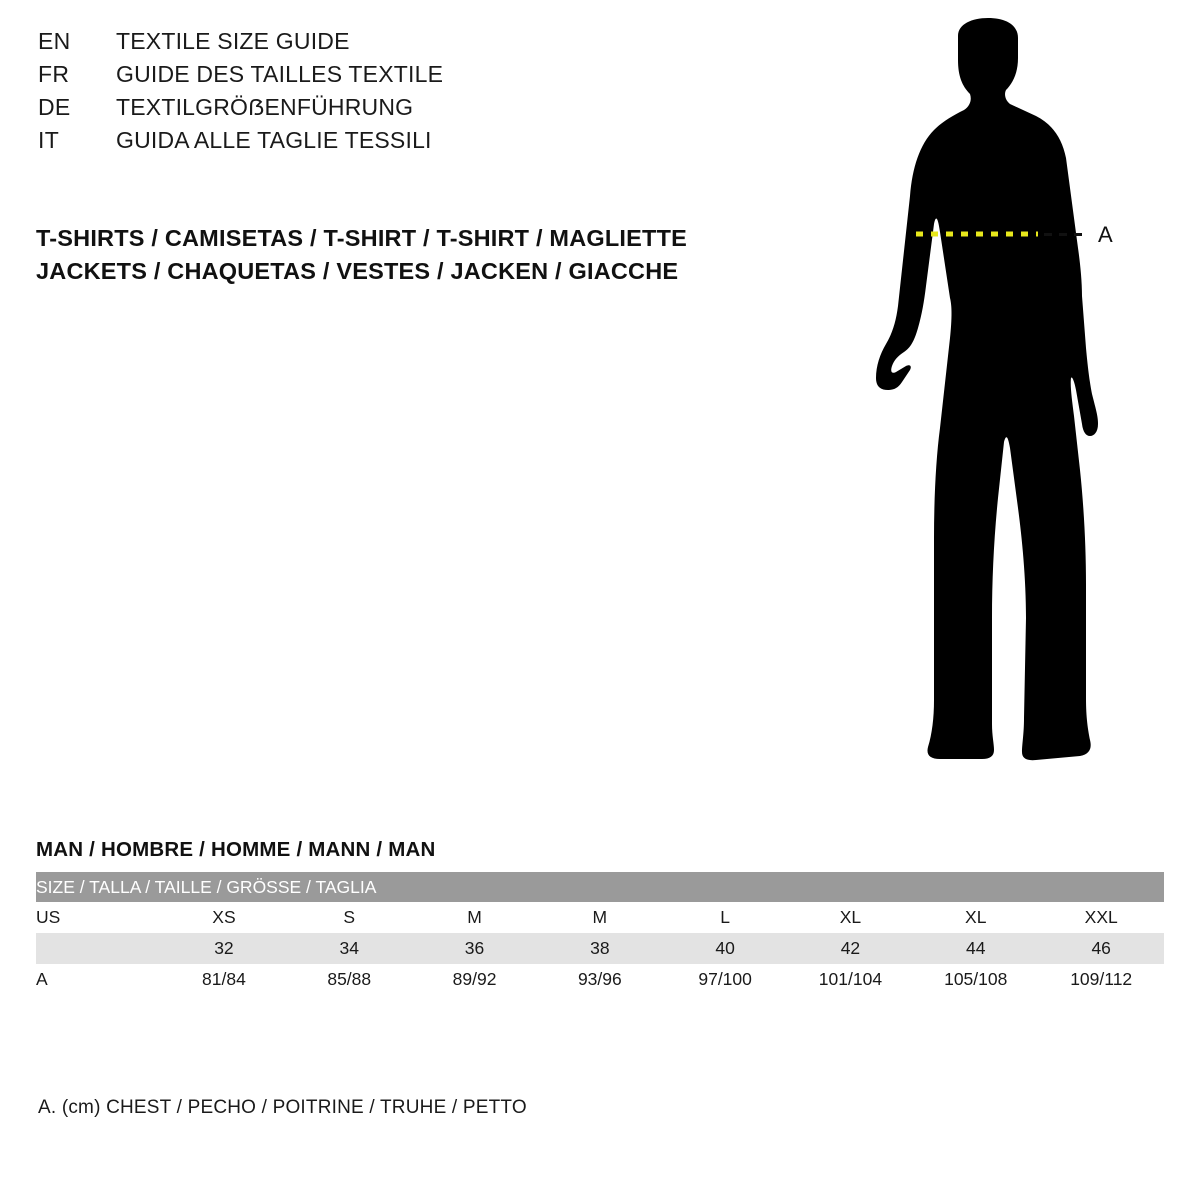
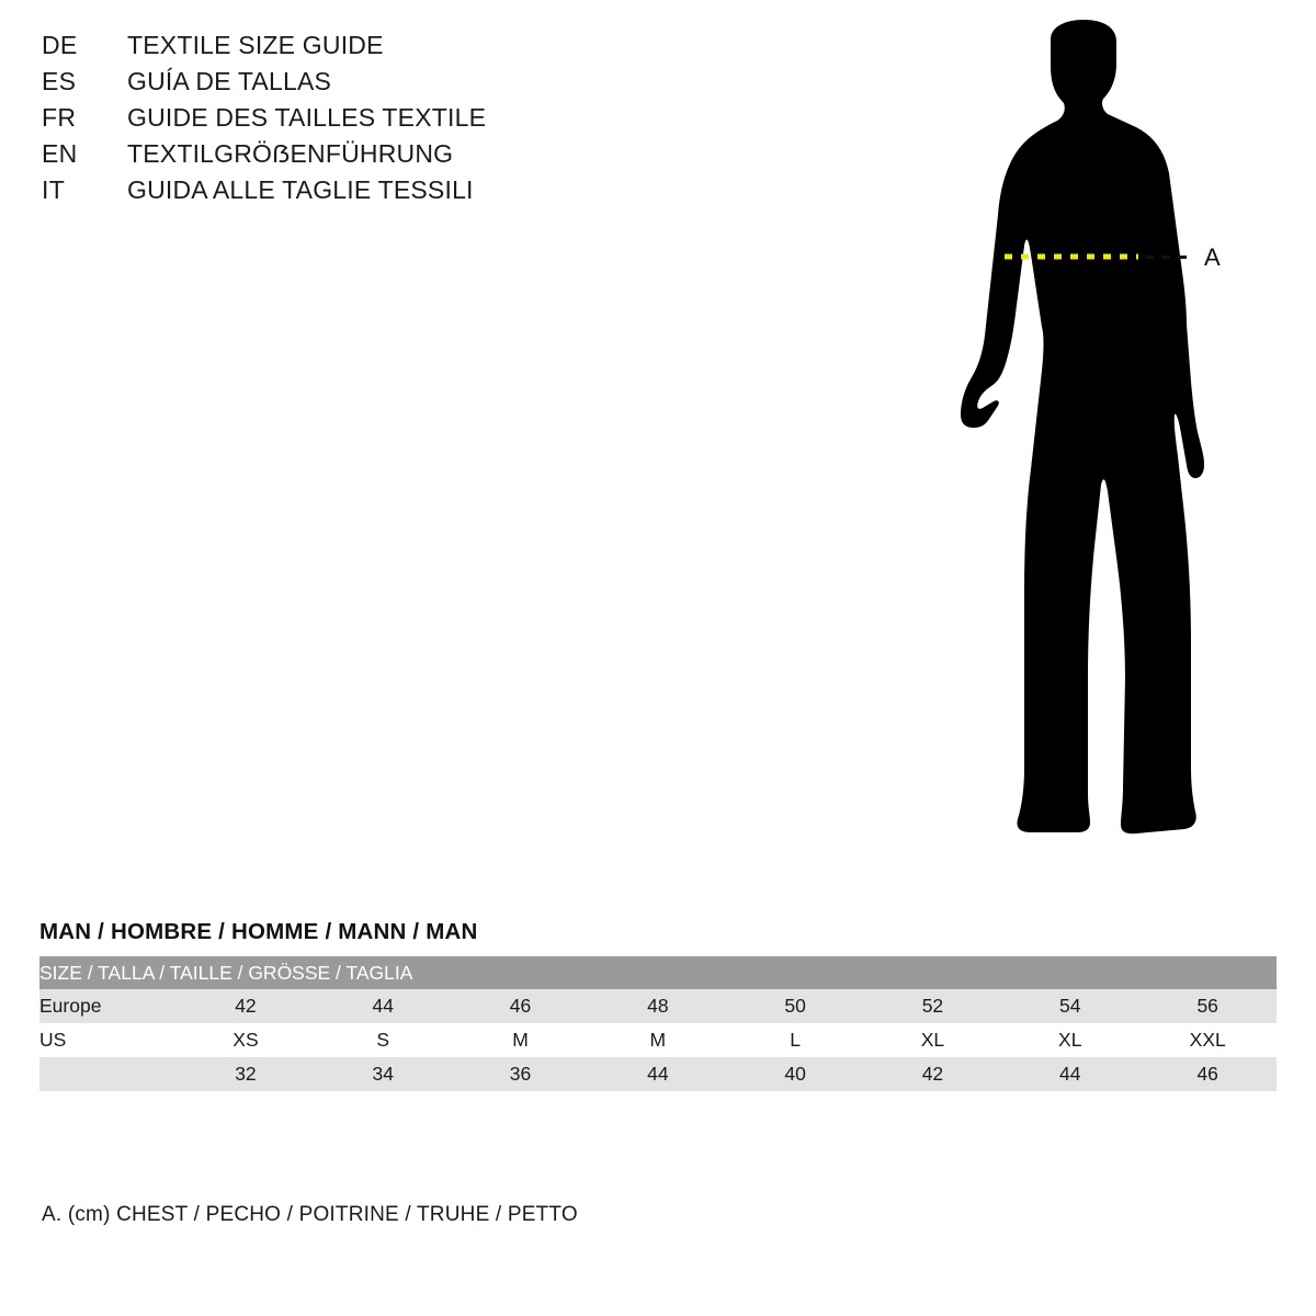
- EN
+ DE
  TEXTILE SIZE GUIDE
+ ES
+ GUÍA DE TALLAS
  FR
  GUIDE DES TAILLES TEXTILE
- DE
+ EN
  TEXTILGRÖẞENFÜHRUNG
  IT
  GUIDA ALLE TAGLIE TESSILI
- T-SHIRTS / CAMISETAS / T-SHIRT / T-SHIRT / MAGLIETTE
- JACKETS / CHAQUETAS / VESTES / JACKEN / GIACCHE
  A
  MAN / HOMBRE / HOMME / MANN / MAN
  SIZE / TALLA / TAILLE / GRÖSSE / TAGLIA
+ Europe	42	44	46	48	50	52	54	56
  US	XS	S	M	M	L	XL	XL	XXL
- 	32	34	36	38	40	42	44	46
+ 	32	34	36	44	40	42	44	46
- A	81/84	85/88	89/92	93/96	97/100	101/104	105/108	109/112
  A. (cm) CHEST / PECHO / POITRINE / TRUHE / PETTO
